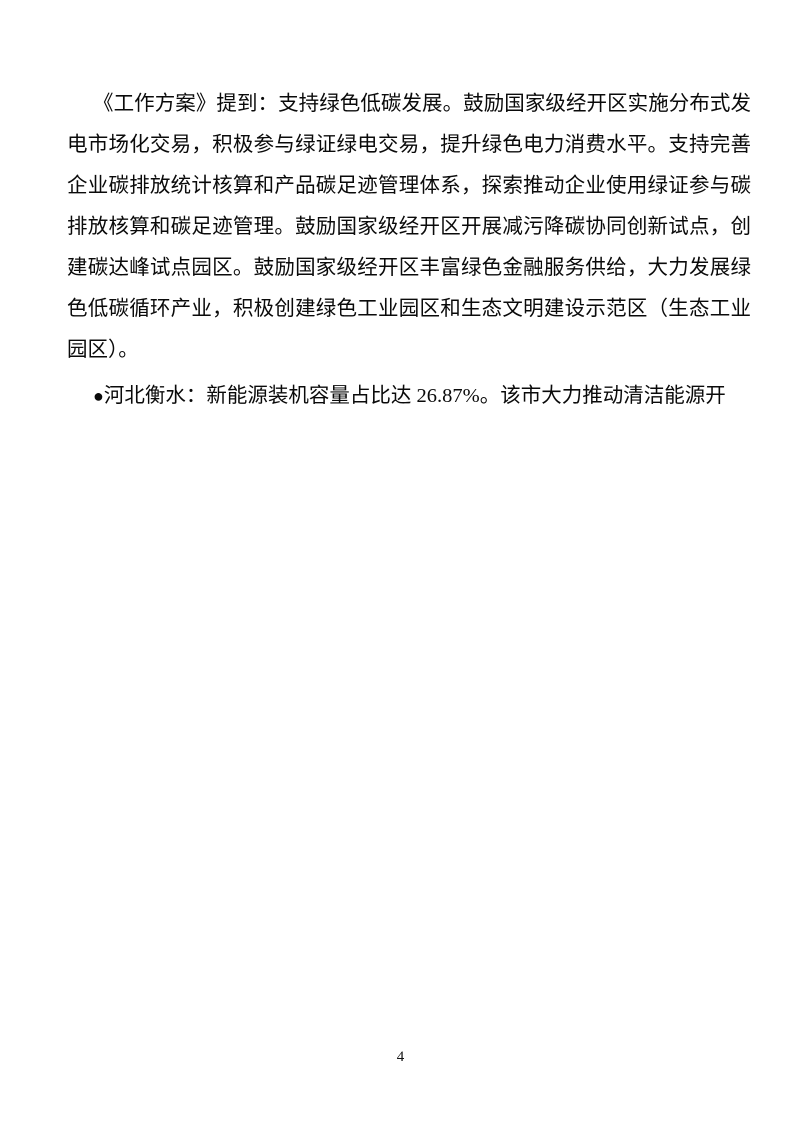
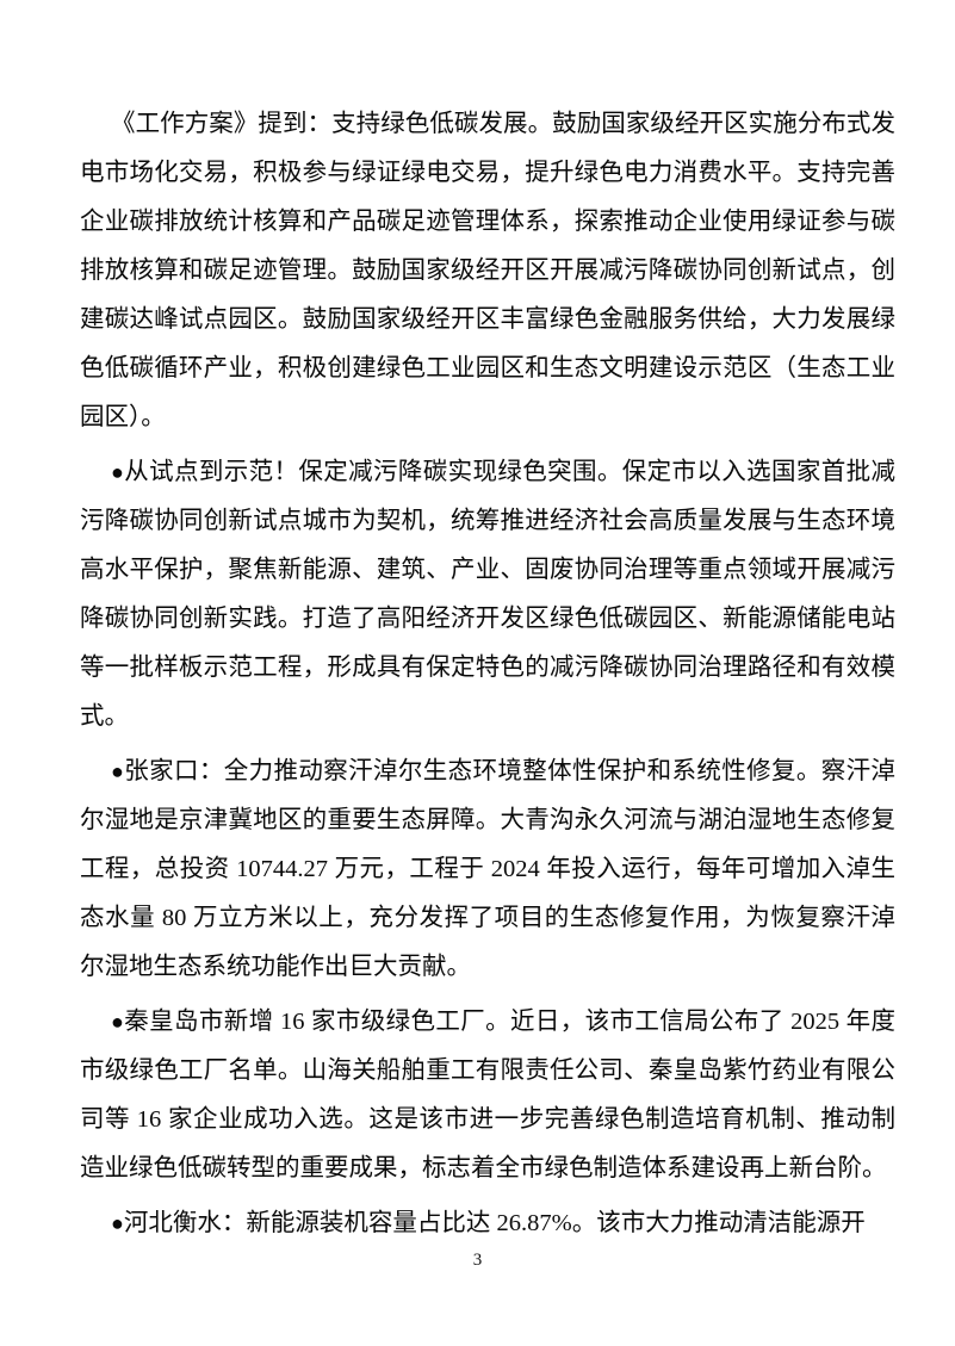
  《工作方案》提到：支持绿色低碳发展。鼓励国家级经开区实施分布式发电市场化交易，积极参与绿证绿电交易，提升绿色电力消费水平。支持完善企业碳排放统计核算和产品碳足迹管理体系，探索推动企业使用绿证参与碳排放核算和碳足迹管理。鼓励国家级经开区开展减污降碳协同创新试点，创建碳达峰试点园区。鼓励国家级经开区丰富绿色金融服务供给，大力发展绿色低碳循环产业，积极创建绿色工业园区和生态文明建设示范区（生态工业园区）。
+ ●从试点到示范！保定减污降碳实现绿色突围。保定市以入选国家首批减污降碳协同创新试点城市为契机，统筹推进经济社会高质量发展与生态环境高水平保护，聚焦新能源、建筑、产业、固废协同治理等重点领域开展减污降碳协同创新实践。打造了高阳经济开发区绿色低碳园区、新能源储能电站等一批样板示范工程，形成具有保定特色的减污降碳协同治理路径和有效模式。
+ ●张家口：全力推动察汗淖尔生态环境整体性保护和系统性修复。察汗淖尔湿地是京津冀地区的重要生态屏障。大青沟永久河流与湖泊湿地生态修复工程，总投资 10744.27 万元，工程于 2024 年投入运行，每年可增加入淖生态水量 80 万立方米以上，充分发挥了项目的生态修复作用，为恢复察汗淖尔湿地生态系统功能作出巨大贡献。
+ ●秦皇岛市新增 16 家市级绿色工厂。近日，该市工信局公布了 2025 年度市级绿色工厂名单。山海关船舶重工有限责任公司、秦皇岛紫竹药业有限公司等 16 家企业成功入选。这是该市进一步完善绿色制造培育机制、推动制造业绿色低碳转型的重要成果，标志着全市绿色制造体系建设再上新台阶。
  ●河北衡水：新能源装机容量占比达 26.87%。该市大力推动清洁能源开
- 4
+ 3
